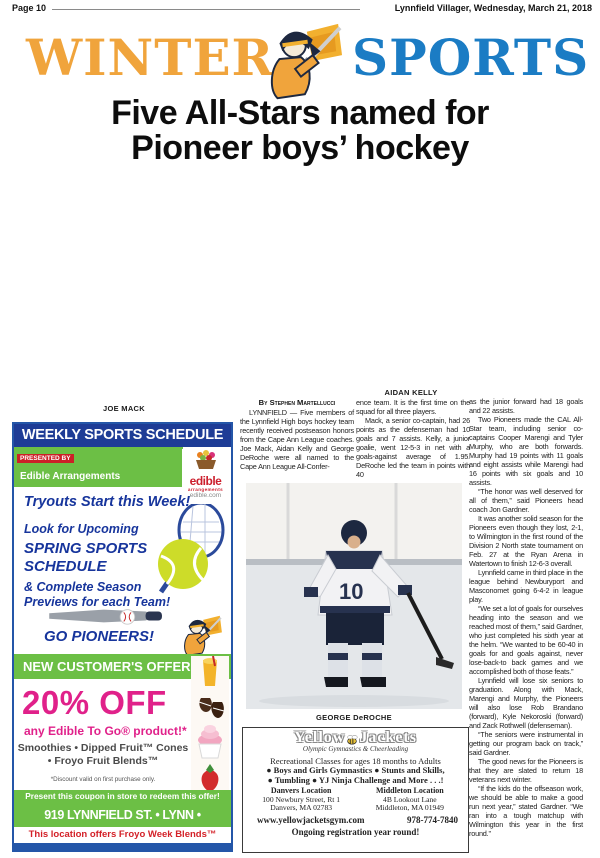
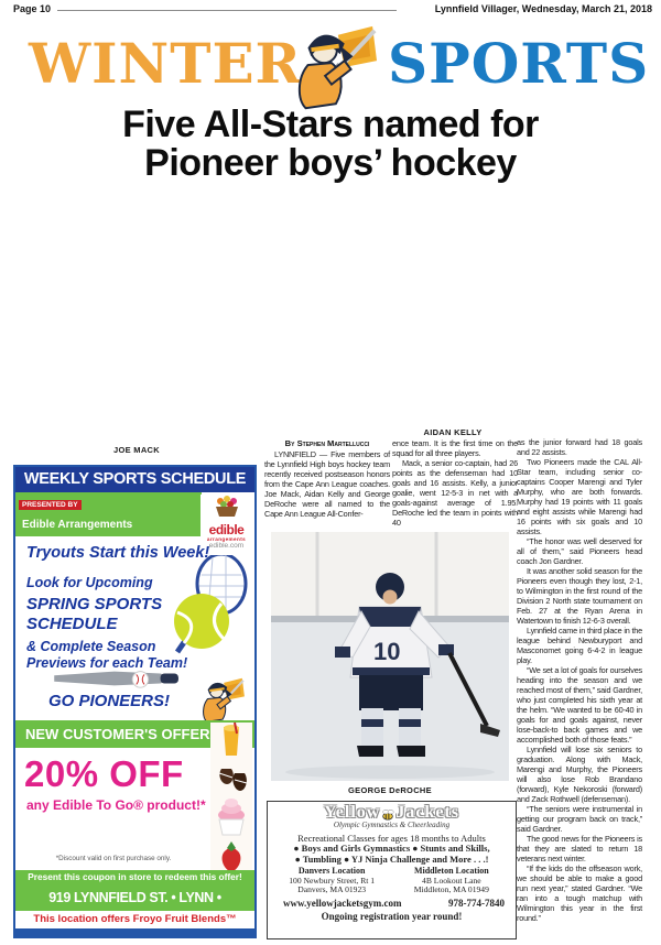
  Page 10
  Lynnfield Villager, Wednesday, March 21, 2018
  WINTER
  SPORTS
  Five All-Stars named for
  Pioneer boys’ hockey
  JOE MACK
  AIDAN KELLY
  By Stephen Martellucci
  LYNNFIELD — Five members of the Lynnfield High boys hockey team recently received postseason honors from the Cape Ann League coaches. Joe Mack, Aidan Kelly and George DeRoche were all named to the Cape Ann League All-Confer-
  ence team. It is the first time on the squad for all three players.
- Mack, a senior co-captain, had 26 points as the defenseman had 10 goals and 7 assists. Kelly, a junior goalie, went 12-5-3 in net with a goals-against average of 1.95. DeRoche led the team in points with 40
+ Mack, a senior co-captain, had 26 points as the defenseman had 10 goals and 16 assists. Kelly, a junior goalie, went 12-5-3 in net with a goals-against average of 1.95. DeRoche led the team in points with 40
  as the junior forward had 18 goals and 22 assists.
  Two Pioneers made the CAL All-Star team, including senior co-captains Cooper Marengi and Tyler Murphy, who are both forwards. Murphy had 19 points with 11 goals and eight assists while Marengi had 16 points with six goals and 10 assists.
  “The honor was well deserved for all of them,” said Pioneers head coach Jon Gardner.
  It was another solid season for the Pioneers even though they lost, 2-1, to Wilmington in the first round of the Division 2 North state tournament on Feb. 27 at the Ryan Arena in Watertown to finish 12-6-3 overall.
  Lynnfield came in third place in the league behind Newburyport and Masconomet going 6-4-2 in league play.
  “We set a lot of goals for ourselves heading into the season and we reached most of them,” said Gardner, who just completed his sixth year at the helm. “We wanted to be 60-40 in goals for and goals against, never lose-back-to back games and we accomplished both of those feats.”
  Lynnfield will lose six seniors to graduation. Along with Mack, Marengi and Murphy, the Pioneers will also lose Rob Brandano (forward), Kyle Nekoroski (forward) and Zack Rothwell (defenseman).
  “The seniors were instrumental in getting our program back on track,” said Gardner.
  The good news for the Pioneers is that they are slated to return 18 veterans next winter.
  “If the kids do the offseason work, we should be able to make a good run next year,” stated Gardner. “We ran into a tough matchup with Wilmington this year in the first round.”
  10
  GEORGE DeROCHE
  Yellow Jackets
  Olympic Gymnastics & Cheerleading
  Recreational Classes for ages 18 months to Adults
  ● Boys and Girls Gymnastics ● Stunts and Skills,
  ● Tumbling ● YJ Ninja Challenge and More . . .!
  Danvers Location
  100 Newbury Street, Rt 1
- Danvers, MA 02783
+ Danvers, MA 01923
  Middleton Location
  4B Lookout Lane
  Middleton, MA 01949
  www.yellowjacketsgym.com
  978-774-7840
  Ongoing registration year round!
  WEEKLY SPORTS SCHEDULE
  919 Lynnfield St ~ Lynnfield
  edible
  Tryouts Start this Week!
  Look for Upcoming
  SPRING SPORTS
  SCHEDULE
  & Complete Season
  Previews for each Team!
  GO PIONEERS!
  NEW CUSTOMER'S OFFER
  20% OFF
  any Edible To Go® product!*
- Smoothies • Dipped Fruit™ Cones
- • Froyo Fruit Blends™
  Present this coupon in store to redeem this offer!
- This location offers Froyo Week Blends™
+ This location offers Froyo Fruit Blends™
